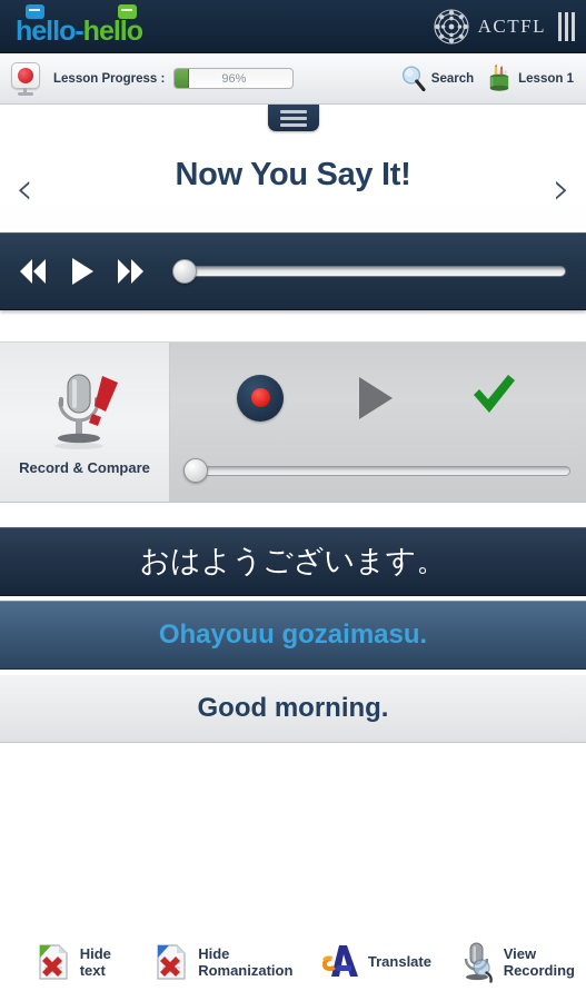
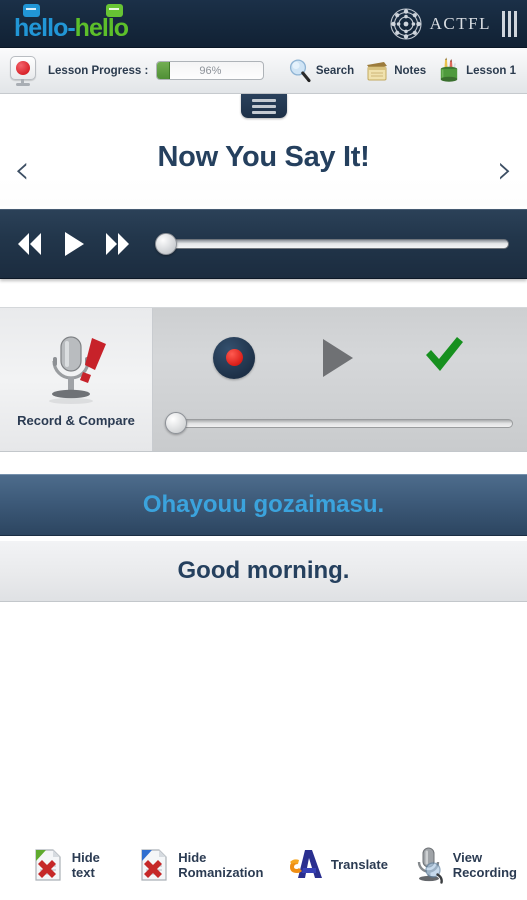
  hello-hello
  ACTFL
  Lesson Progress :
  96%
  Search
+ Notes
  Lesson 1
  ‹
  Now You Say It!
  ›
  Record & Compare
- おはようございます。
  Ohayouu gozaimasu.
  Good morning.
  Hide
  text
  Hide
  Romanization
  Translate
  View
  Recording
